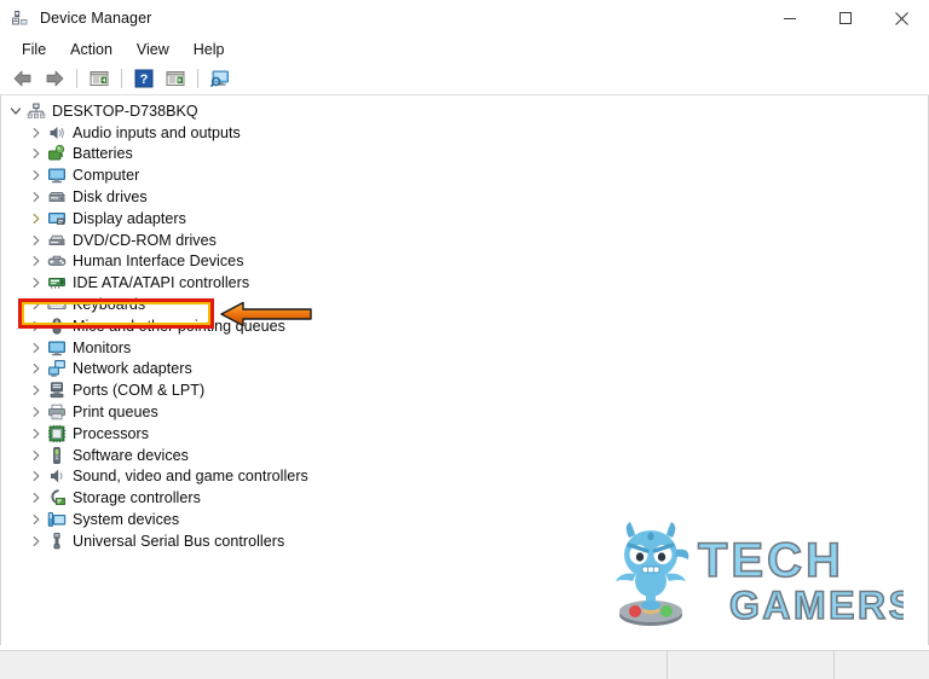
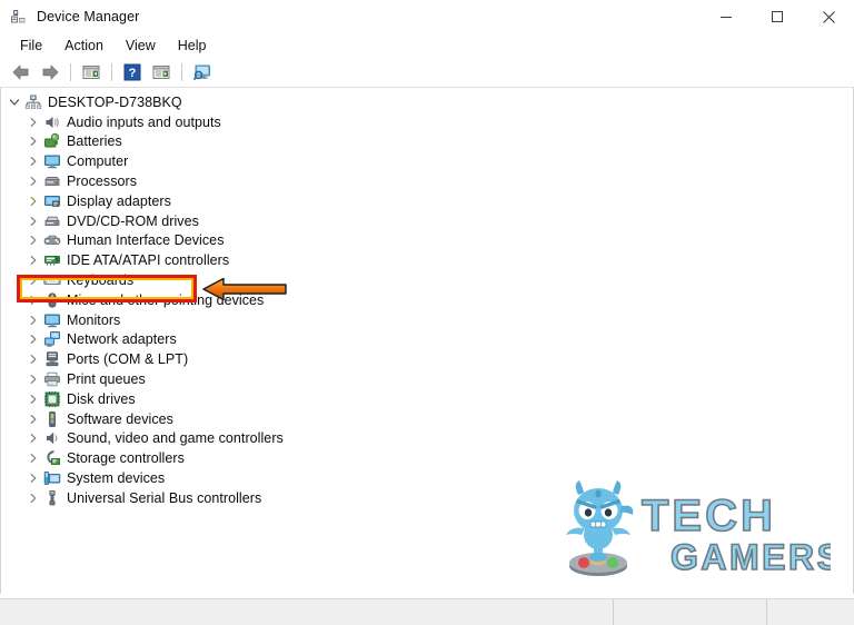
  Device Manager
  File
  Action
  View
  Help
  ?
  DESKTOP-D738BKQ
  Audio inputs and outputs
  Batteries
  Computer
- Disk drives
+ Processors
  Display adapters
  DVD/CD-ROM drives
  Human Interface Devices
  IDE ATA/ATAPI controllers
  Keyboards
- Mice and other pointing queues
+ Mice and other pointing devices
  Monitors
  Network adapters
  Ports (COM & LPT)
  Print queues
- Processors
+ Disk drives
  Software devices
  Sound, video and game controllers
  Storage controllers
  System devices
  Universal Serial Bus controllers
  TECH
  GAMERS
